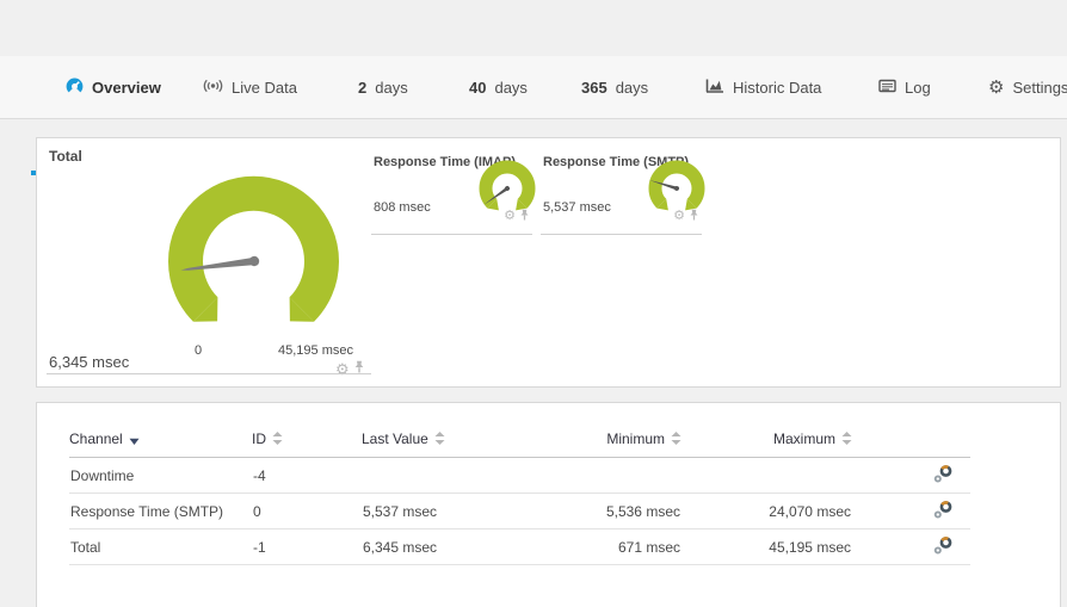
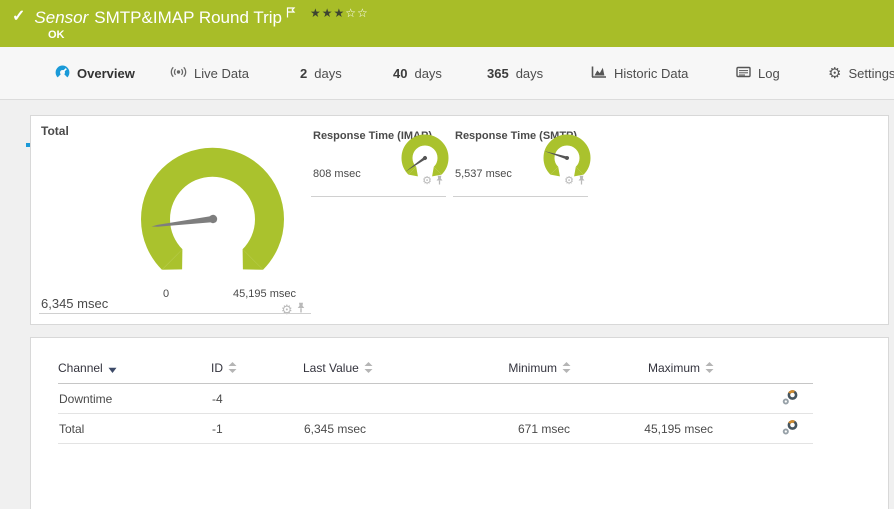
+ ✓
+ Sensor
+ SMTP&IMAP Round Trip
+ ★★★☆☆
+ OK
  Overview
  Live Data
  2
  days
  40
  days
  365
  days
  Historic Data
  Log
  ⚙
  Settings
  Total
  0
  45,195 msec
  6,345 msec
  ⚙
  Response Time (IM
  808 msec
  ⚙
  Response Time (SM
  5,537 msec
  ⚙
  Channel	ID	Last Value	Minimum	Maximum
  Downtime	-4
- Response Time (SMTP)	0	5,537 msec	5,536 msec	24,070 msec
  Total	-1	6,345 msec	671 msec	45,195 msec
